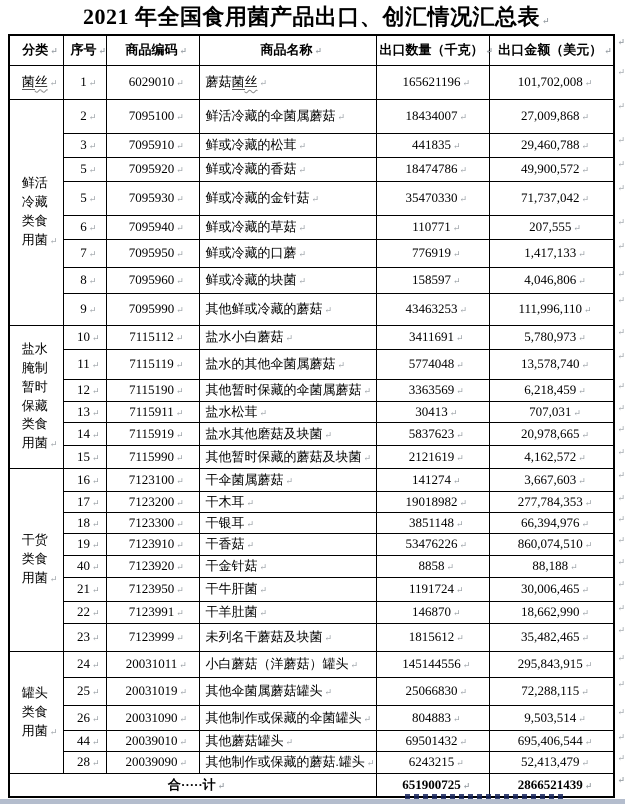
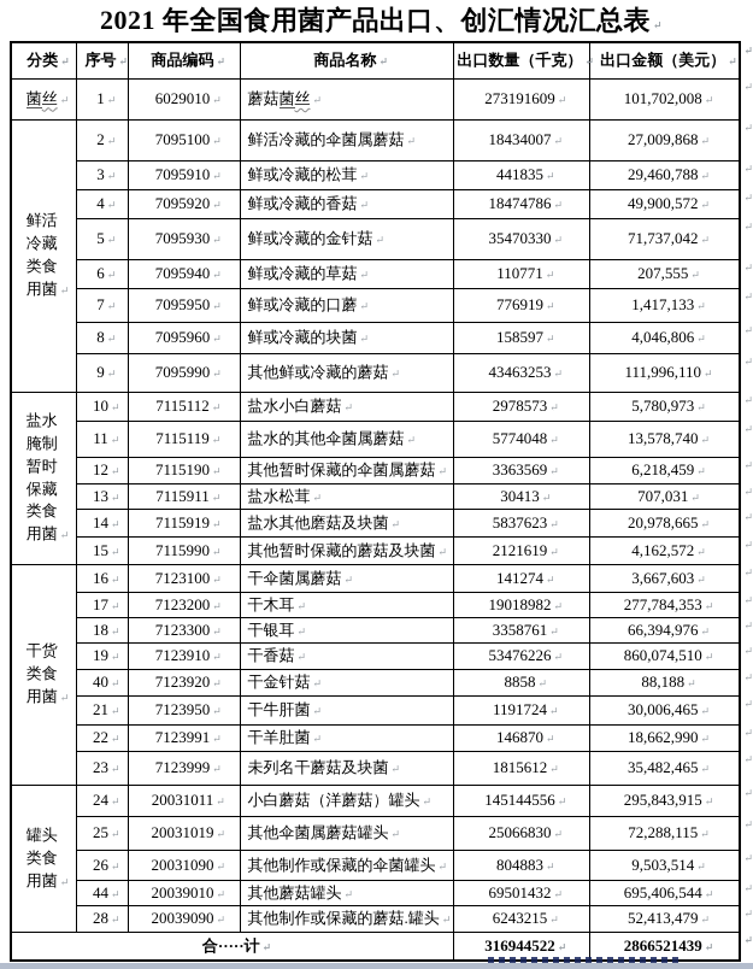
  2021 年全国食用菌产品出口、创汇情况汇总表 ↵
  分类 ↵	序号 ↵	商品编码 ↵	商品名称 ↵	出口数量（千克）	出口金额（美元） ↵↵
- 菌丝 ↵	1 ↵	6029010 ↵	蘑菇菌丝 ↵	165621196 ↵	101,702,008 ↵↵
+ 菌丝 ↵	1 ↵	6029010 ↵	蘑菇菌丝 ↵	273191609 ↵	101,702,008 ↵↵
  鲜活冷藏类食用菌 ↵	2 ↵	7095100 ↵	鲜活冷藏的伞菌属蘑菇 ↵	18434007 ↵	27,009,868 ↵↵
  3 ↵	7095910 ↵	鲜或冷藏的松茸 ↵	441835 ↵	29,460,788 ↵↵
- 5 ↵	7095920 ↵	鲜或冷藏的香菇 ↵	18474786 ↵	49,900,572 ↵↵
+ 4 ↵	7095920 ↵	鲜或冷藏的香菇 ↵	18474786 ↵	49,900,572 ↵↵
  5 ↵	7095930 ↵	鲜或冷藏的金针菇 ↵	35470330 ↵	71,737,042 ↵↵
  6 ↵	7095940 ↵	鲜或冷藏的草菇 ↵	110771 ↵	207,555 ↵↵
  7 ↵	7095950 ↵	鲜或冷藏的口蘑 ↵	776919 ↵	1,417,133 ↵↵
  8 ↵	7095960 ↵	鲜或冷藏的块菌 ↵	158597 ↵	4,046,806 ↵↵
  9 ↵	7095990 ↵	其他鲜或冷藏的蘑菇 ↵	43463253 ↵	111,996,110 ↵↵
- 盐水腌制暂时保藏类食用菌 ↵	10 ↵	7115112 ↵	盐水小白蘑菇 ↵	3411691 ↵	5,780,973 ↵↵
+ 盐水腌制暂时保藏类食用菌 ↵	10 ↵	7115112 ↵	盐水小白蘑菇 ↵	2978573 ↵	5,780,973 ↵↵
  11 ↵	7115119 ↵	盐水的其他伞菌属蘑菇 ↵	5774048 ↵	13,578,740 ↵↵
  12 ↵	7115190 ↵	其他暂时保藏的伞菌属蘑菇 ↵	3363569 ↵	6,218,459 ↵↵
  13 ↵	7115911 ↵	盐水松茸 ↵	30413 ↵	707,031 ↵↵
  14 ↵	7115919 ↵	盐水其他磨菇及块菌 ↵	5837623 ↵	20,978,665 ↵↵
  15 ↵	7115990 ↵	其他暂时保藏的蘑菇及块菌 ↵	2121619 ↵	4,162,572 ↵↵
  干货类食用菌 ↵	16 ↵	7123100 ↵	干伞菌属蘑菇 ↵	141274 ↵	3,667,603 ↵↵
  17 ↵	7123200 ↵	干木耳 ↵	19018982 ↵	277,784,353 ↵↵
- 18 ↵	7123300 ↵	干银耳 ↵	3851148 ↵	66,394,976 ↵↵
+ 18 ↵	7123300 ↵	干银耳 ↵	3358761 ↵	66,394,976 ↵↵
  19 ↵	7123910 ↵	干香菇 ↵	53476226 ↵	860,074,510 ↵↵
  40 ↵	7123920 ↵	干金针菇 ↵	8858 ↵	88,188 ↵↵
  21 ↵	7123950 ↵	干牛肝菌 ↵	1191724 ↵	30,006,465 ↵↵
  22 ↵	7123991 ↵	干羊肚菌 ↵	146870 ↵	18,662,990 ↵↵
  23 ↵	7123999 ↵	未列名干蘑菇及块菌 ↵	1815612 ↵	35,482,465 ↵↵
  罐头类食用菌 ↵	24 ↵	20031011 ↵	小白蘑菇（洋蘑菇）罐头 ↵	145144556 ↵	295,843,915 ↵↵
  25 ↵	20031019 ↵	其他伞菌属蘑菇罐头 ↵	25066830 ↵	72,288,115 ↵↵
  26 ↵	20031090 ↵	其他制作或保藏的伞菌罐头 ↵	804883 ↵	9,503,514 ↵↵
  44 ↵	20039010 ↵	其他蘑菇罐头 ↵	69501432 ↵	695,406,544 ↵↵
  28 ↵	20039090 ↵	其他制作或保藏的蘑菇.罐头 ↵	6243215 ↵	52,413,479 ↵↵
- 合·····计 ↵	651900725 ↵	2866521439 ↵↵
+ 合·····计 ↵	316944522 ↵	2866521439 ↵↵
